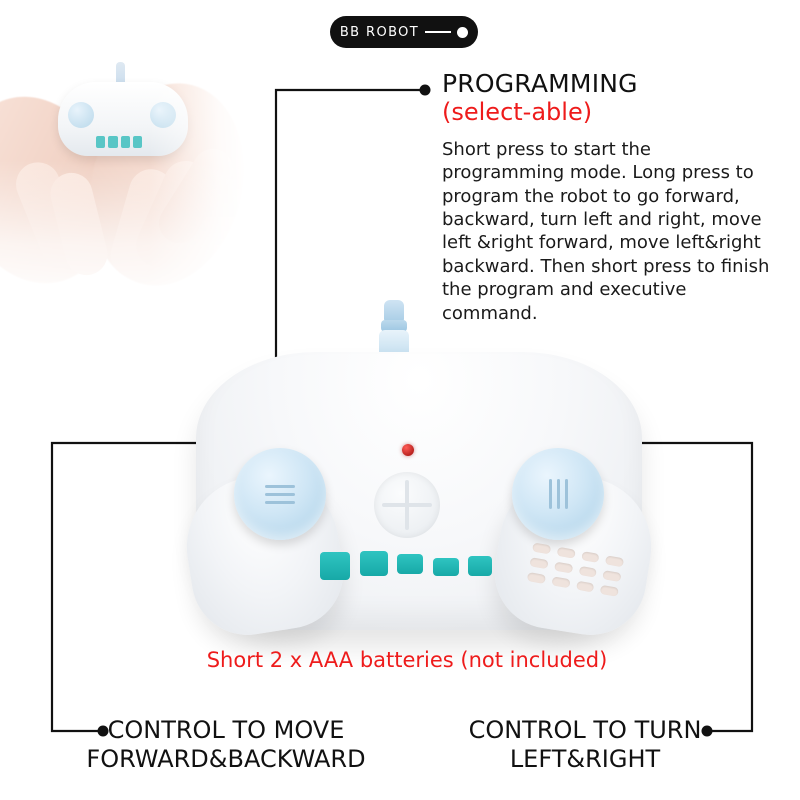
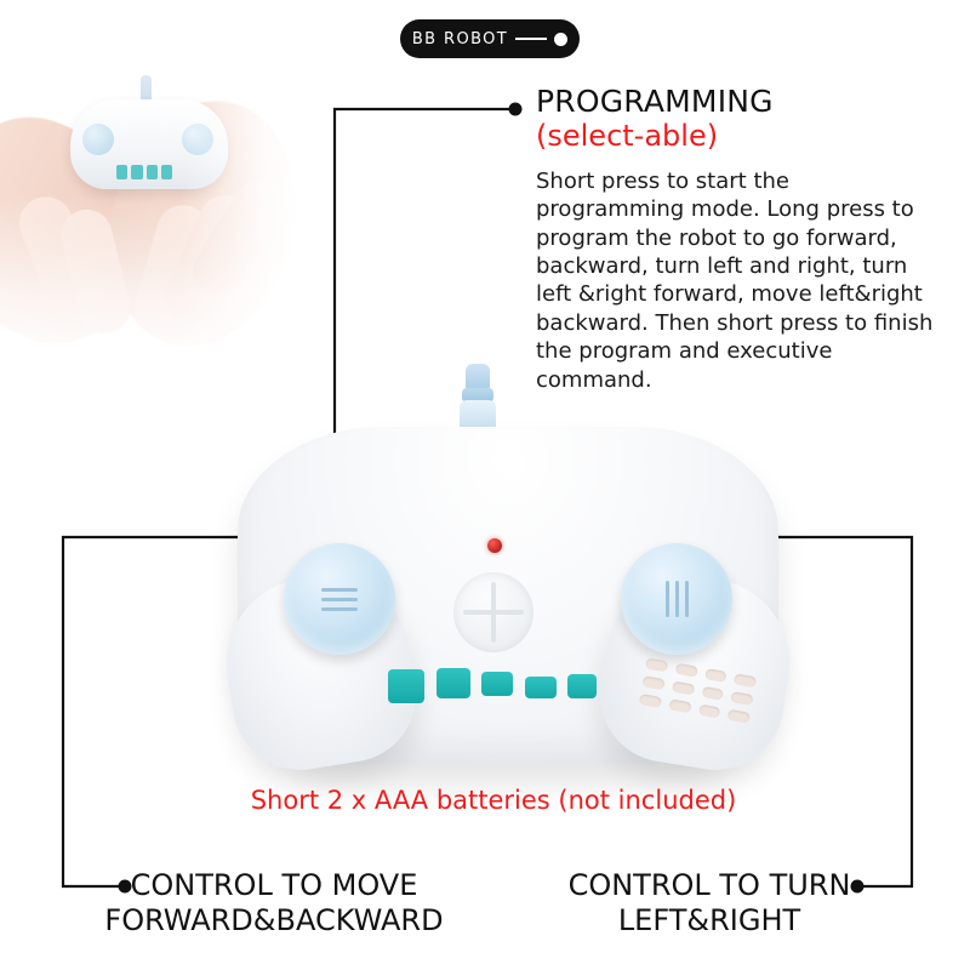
  BB ROBOT
  PROGRAMMING
  (select-able)
- Short press to start the programming mode. Long press to program the robot to go forward, backward, turn left and right, move left &right forward, move left&right backward. Then short press to finish the program and executive command.
+ Short press to start the programming mode. Long press to program the robot to go forward, backward, turn left and right, turn left &right forward, move left&right backward. Then short press to finish the program and executive command.
  Short 2 x AAA batteries (not included)
  CONTROL TO MOVE
  FORWARD&BACKWARD
  CONTROL TO TURN
  LEFT&RIGHT
